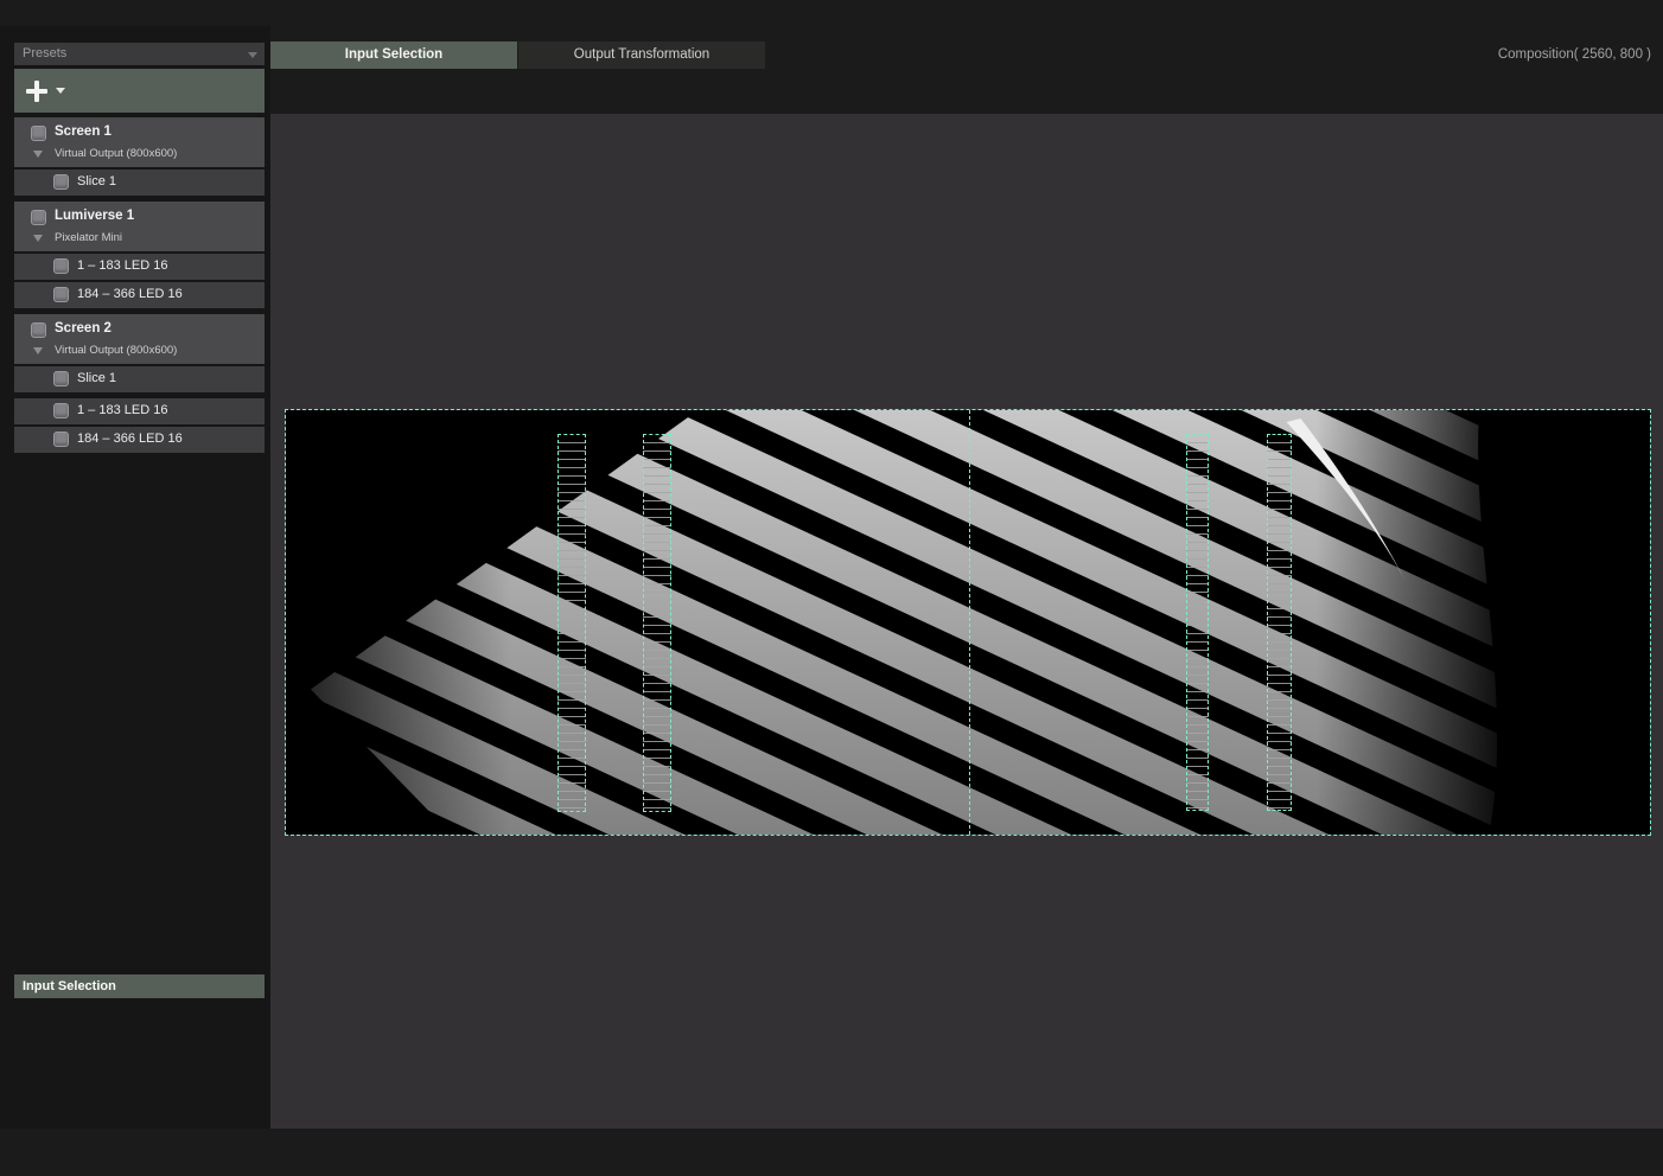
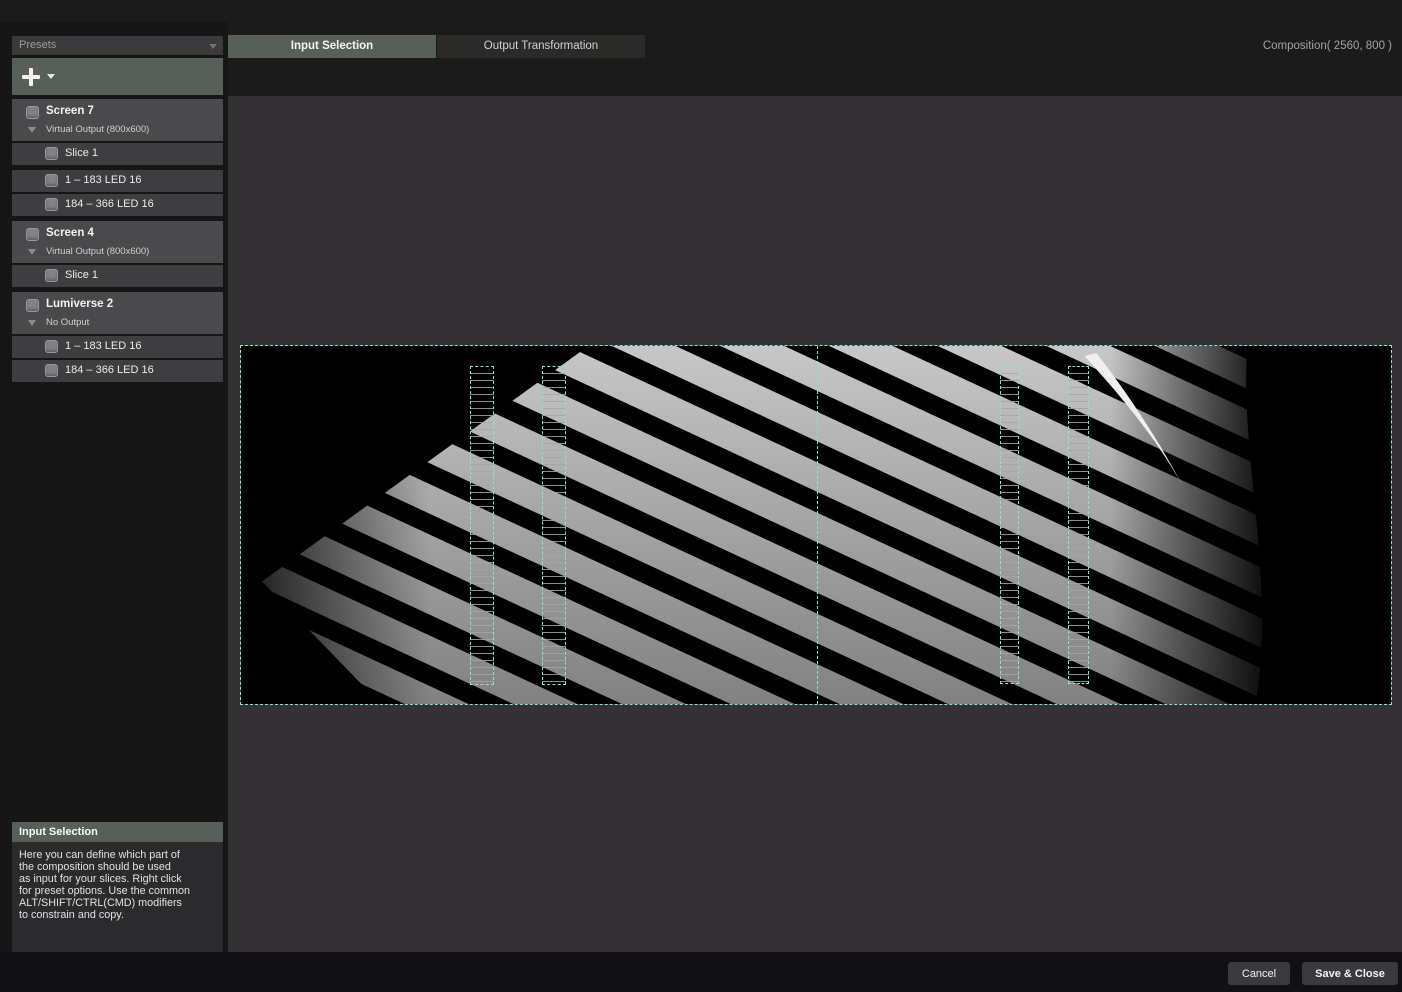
  Presets
- Screen 1
+ Screen 7
  Virtual Output (800x600)
  Slice 1
- Lumiverse 1
- Pixelator Mini
  1 – 183 LED 16
  184 – 366 LED 16
- Screen 2
+ Screen 4
  Virtual Output (800x600)
  Slice 1
+ Lumiverse 2
+ No Output
  1 – 183 LED 16
  184 – 366 LED 16
  Input Selection
+ Here you can define which part of
+ the composition should be used
+ as input for your slices. Right click
+ for preset options. Use the common
+ ALT/SHIFT/CTRL(CMD) modifiers
+ to constrain and copy.
  Input Selection
  Output Transformation
  Composition( 2560, 800 )
+ Cancel
+ Save & Close
